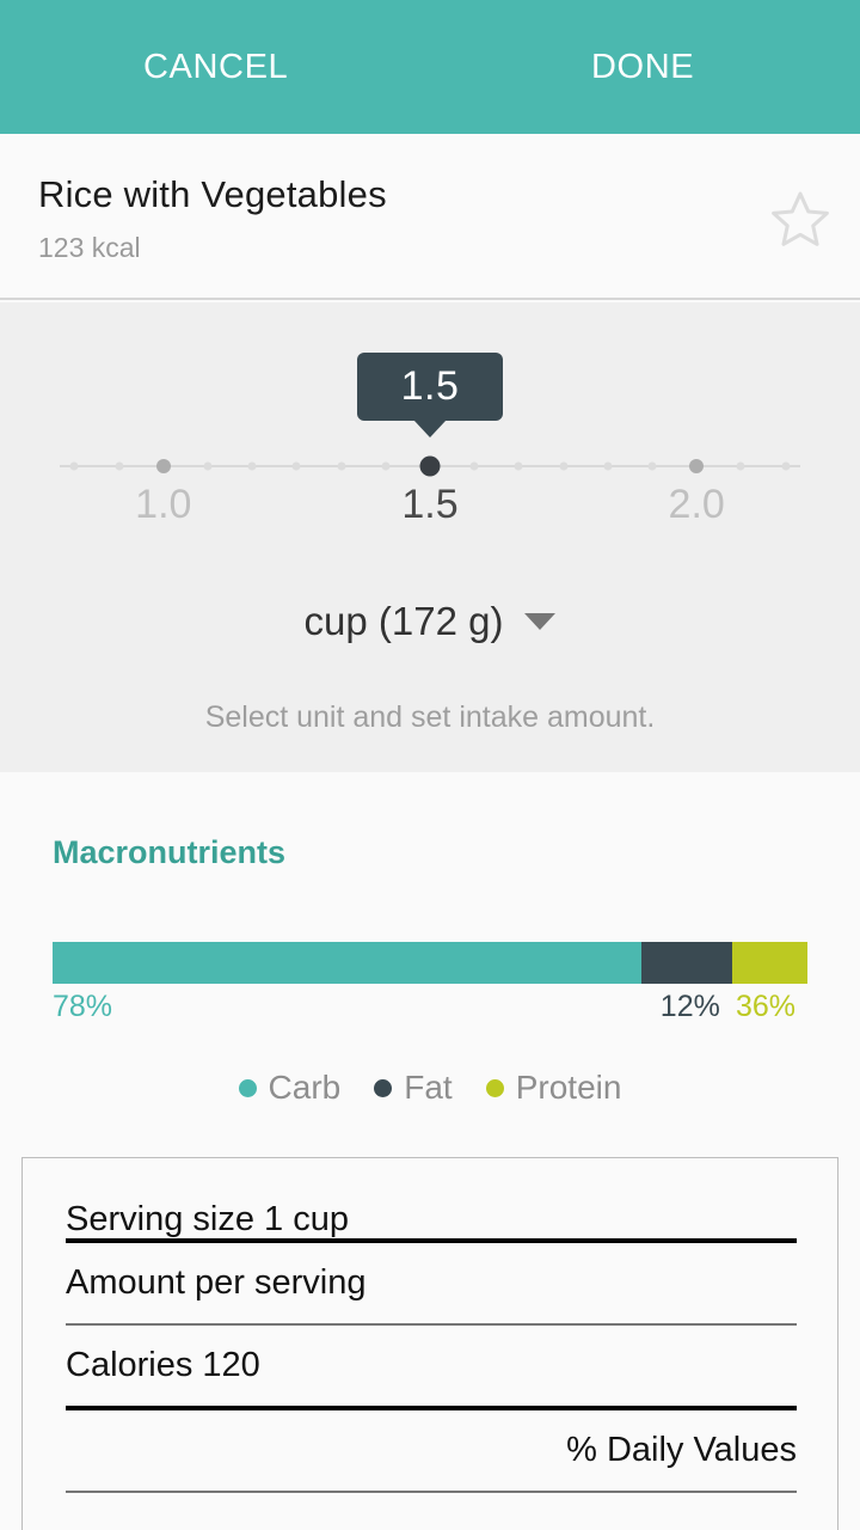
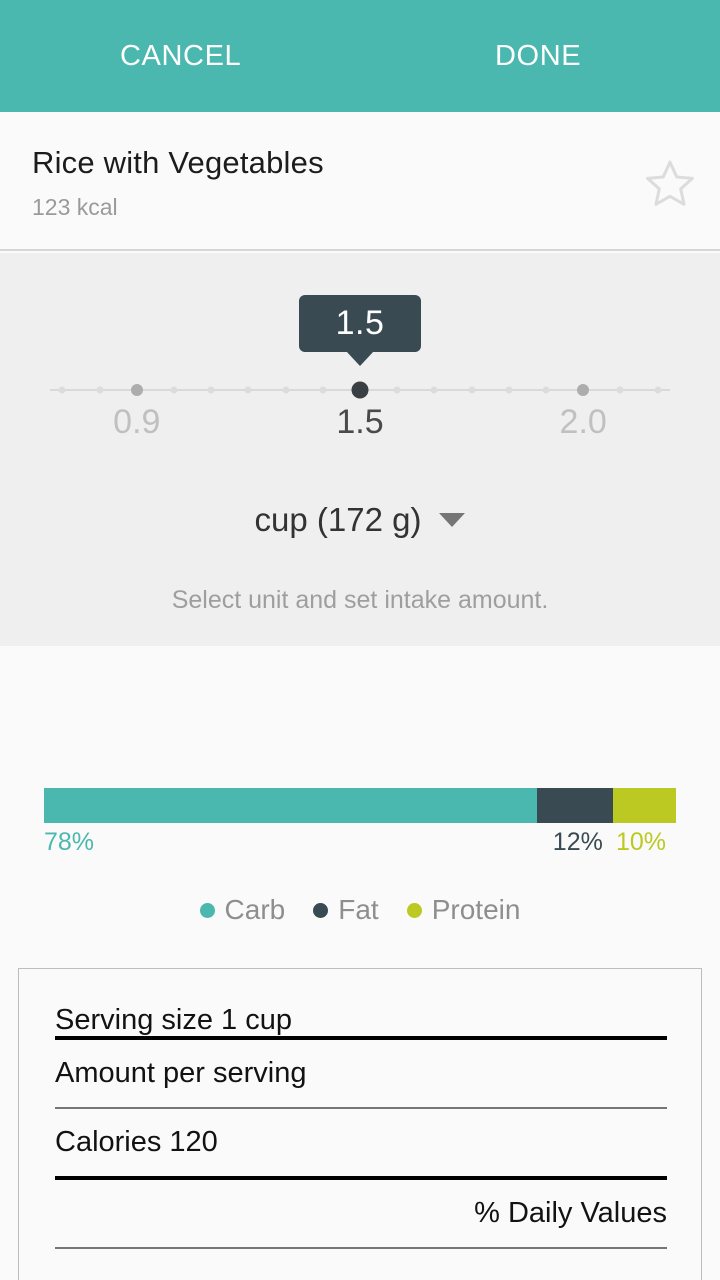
  CANCEL
  DONE
  Rice with Vegetables
  123 kcal
  1.5
- 1.0
+ 0.9
  1.5
  2.0
  cup (172 g)
  Select unit and set intake amount.
- Macronutrients
  78%
  12%
- 36%
+ 10%
  Carb
  Fat
  Protein
  Serving size 1 cup
  Amount per serving
  Calories 120
  % Daily Values
